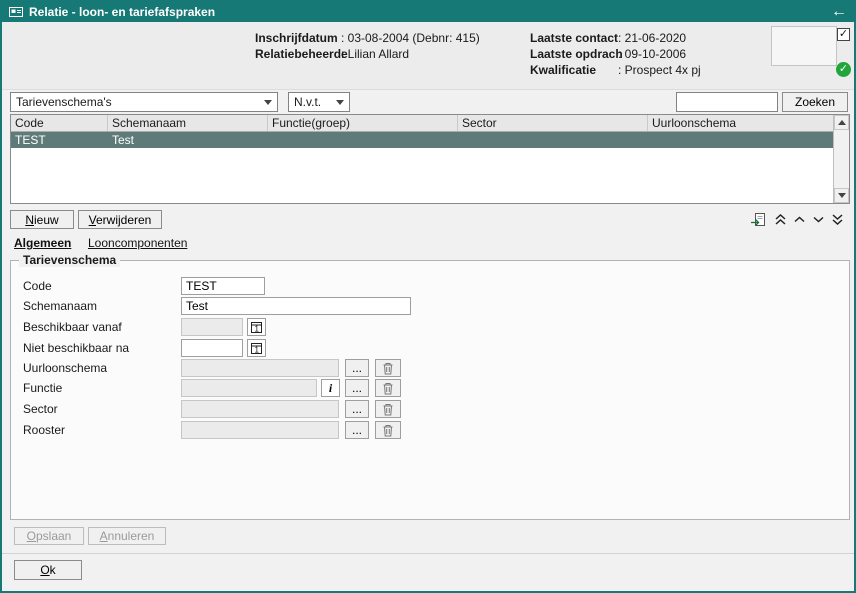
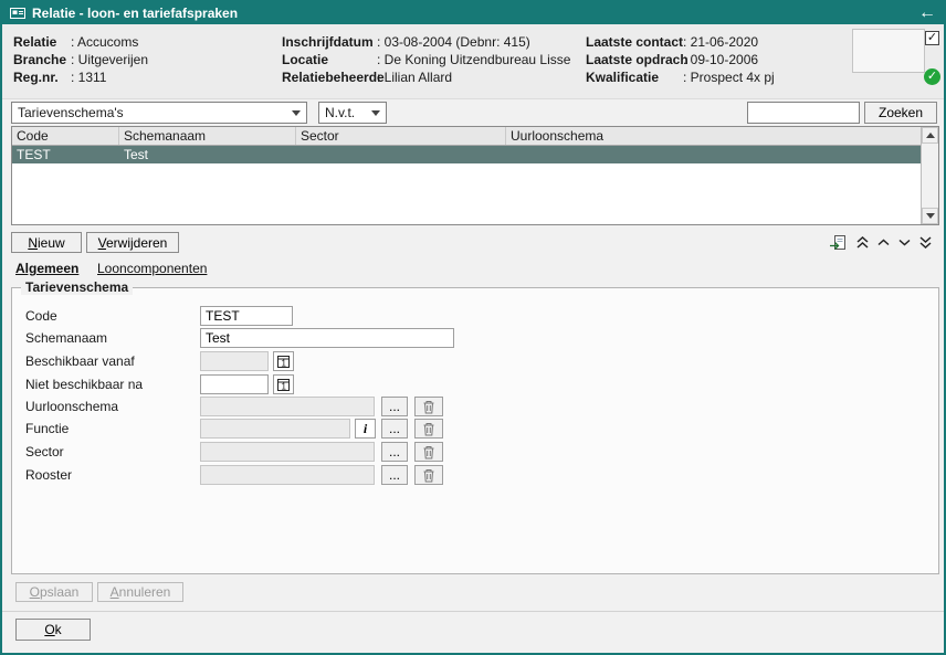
  Relatie - loon- en tariefafspraken
  ←
+ Relatie
+ : Accucoms
+ Branche
+ : Uitgeverijen
+ Reg.nr.
+ : 1311
  Inschrijfdatum
  : 03-08-2004 (Debnr: 415)
+ Locatie
+ : De Koning Uitzendbureau Lisse
  Relatiebeheerd
  : Lilian Allard
  Laatste contact
  : 21-06-2020
  Laatste opdrac
  : 09-10-2006
  Kwalificatie
  : Prospect 4x pj
  ✓
  ✓
  Tarievenschema's
  N.v.t.
  Zoeken
  Code
  Schemanaam
- Functie(groep)
  Sector
  Uurloonschema
  TEST
  Test
  Nieuw
  Verwijderen
  Algemeen
  Looncomponenten
  Tarievenschema
  Code
  TEST
  Schemanaam
  Test
  Beschikbaar vanaf
  1
  Niet beschikbaar na
  1
  Uurloonschema
  ...
  Functie
  i
  ...
  Sector
  ...
  Rooster
  ...
  Opslaan
  Annuleren
  Ok
